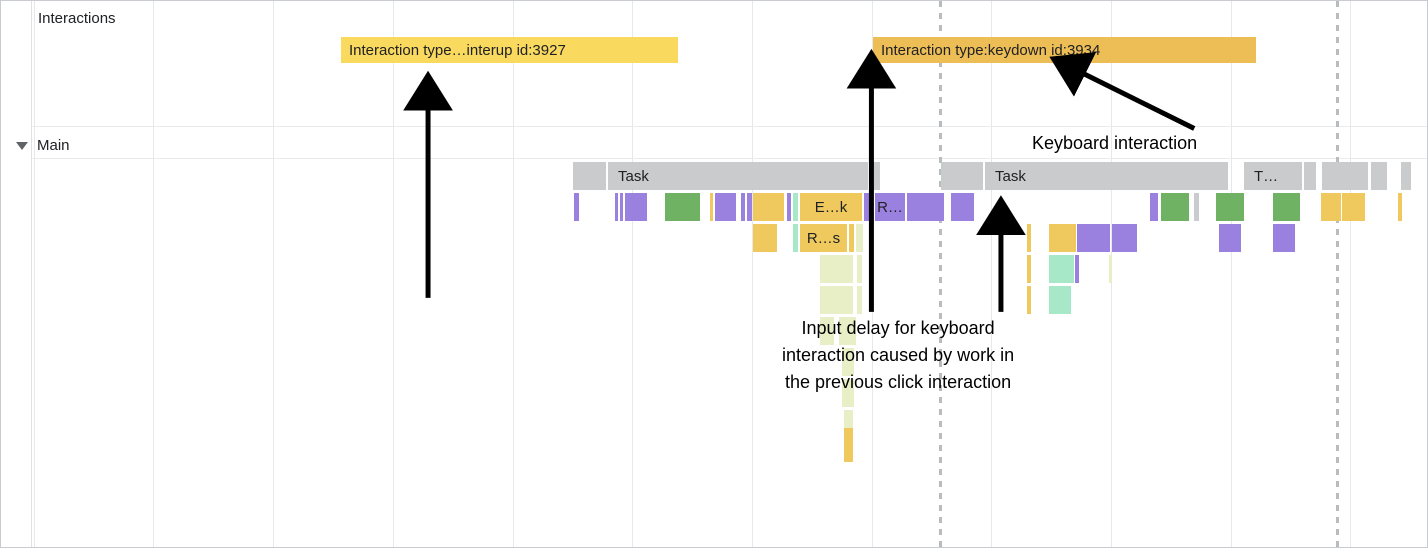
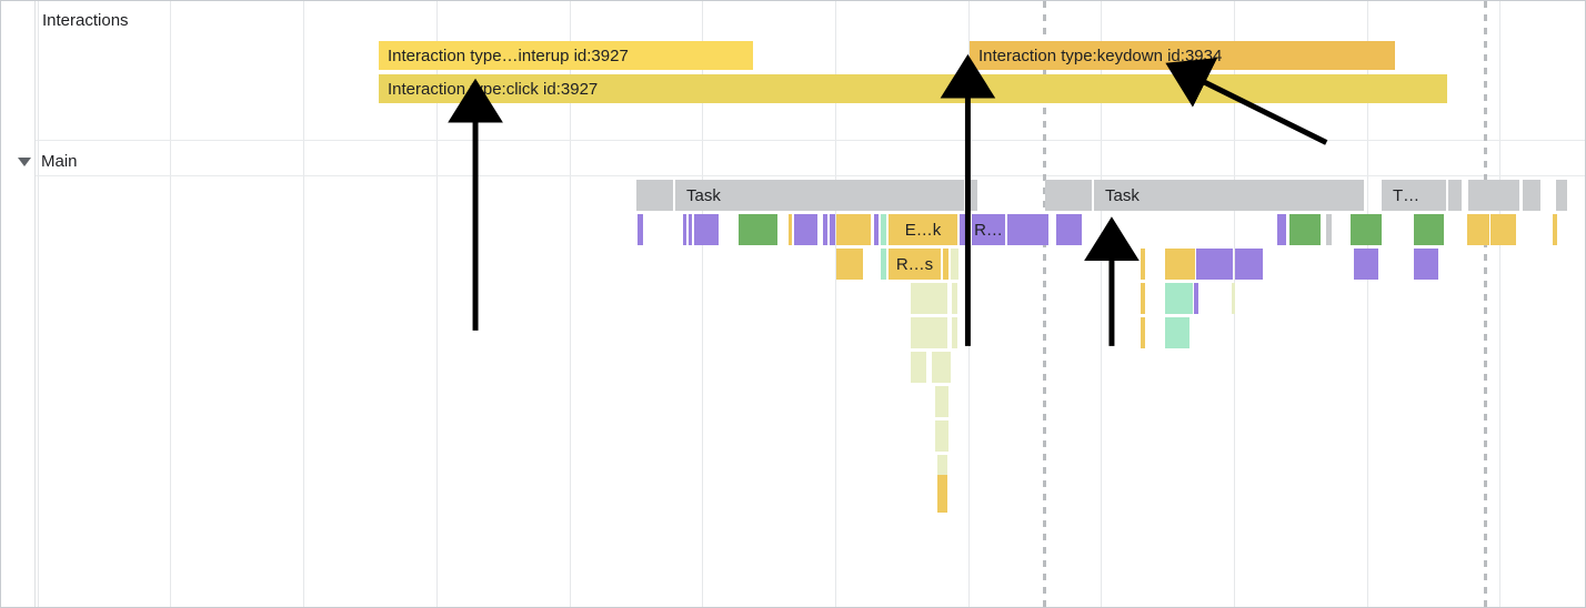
  Interactions
  Main
  Interaction type…interup id:3927
  Interaction type:keydown id:3934
+ Interaction type:click id:3927
  Task
  Task
  T…
  E…k
  R…
  R…s
- Keyboard interaction
- Input delay for keyboard
- interaction caused by work in
- the previous click interaction
